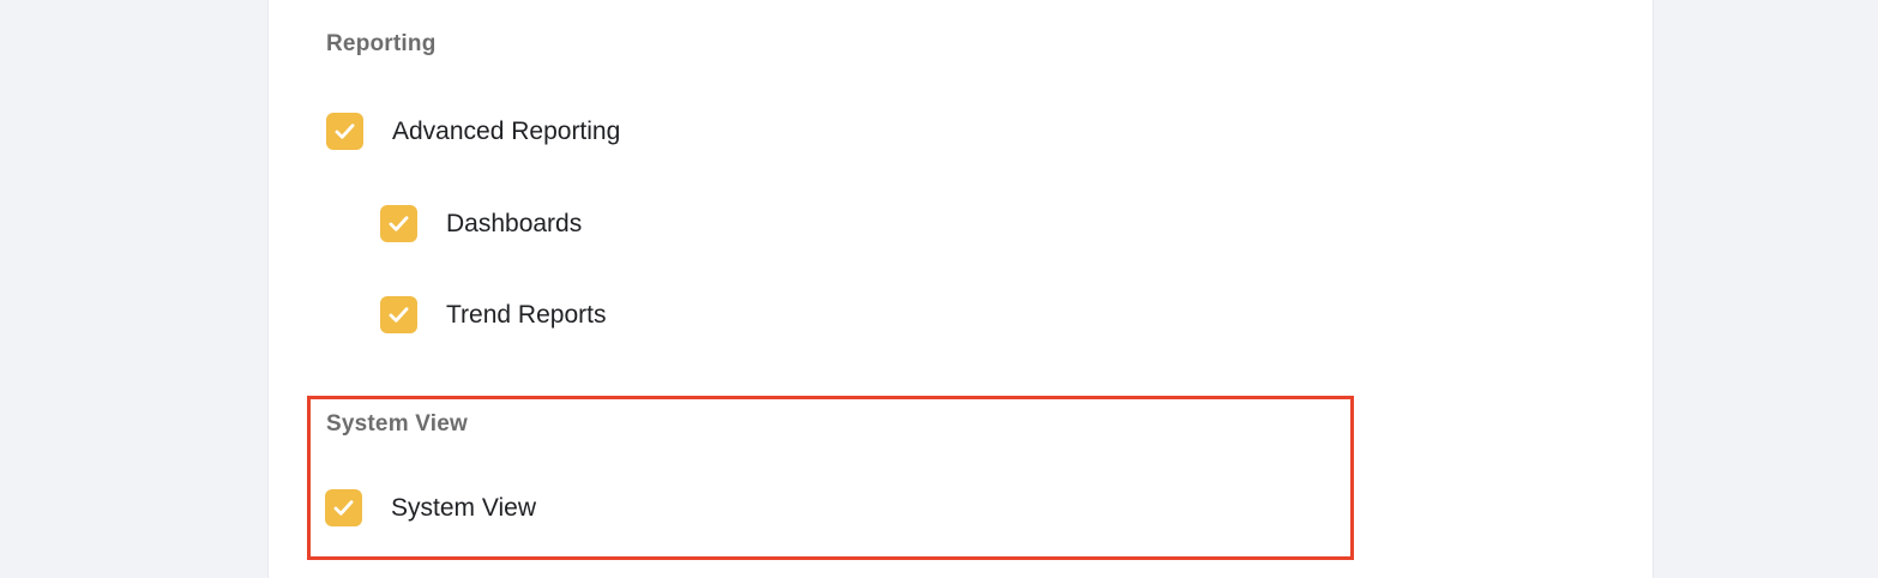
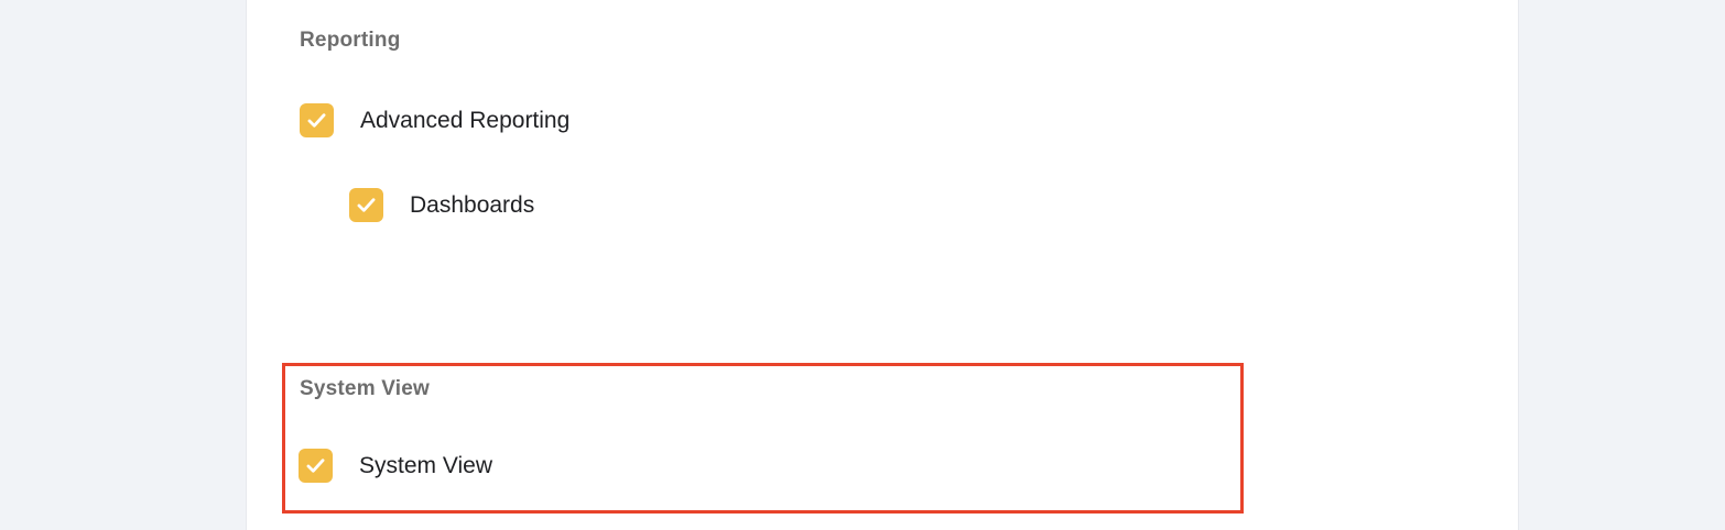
  Reporting
  Advanced Reporting
  Dashboards
- Trend Reports
  System View
  System View
